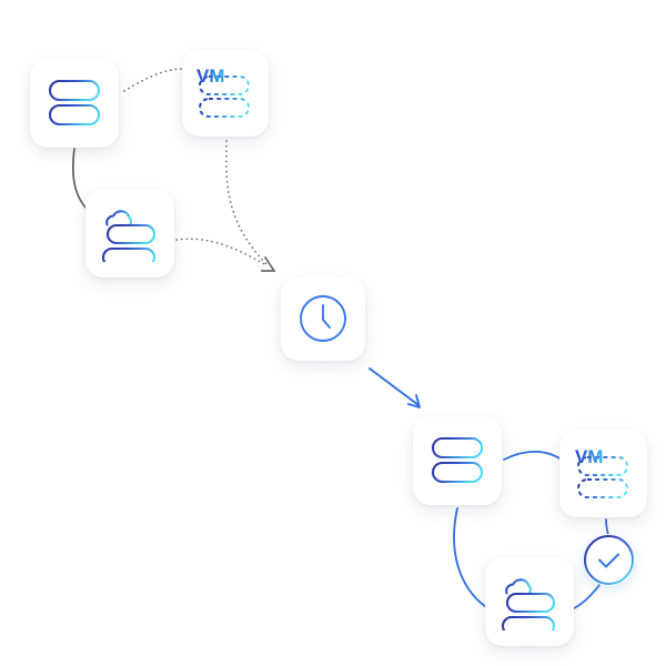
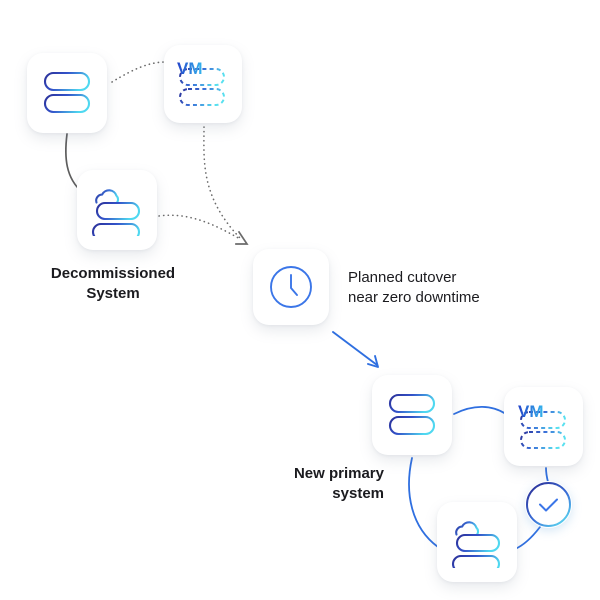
  VM
  VM
+ Decommissioned
+ System
+ Planned cutover
+ near zero downtime
+ New primary
+ system
